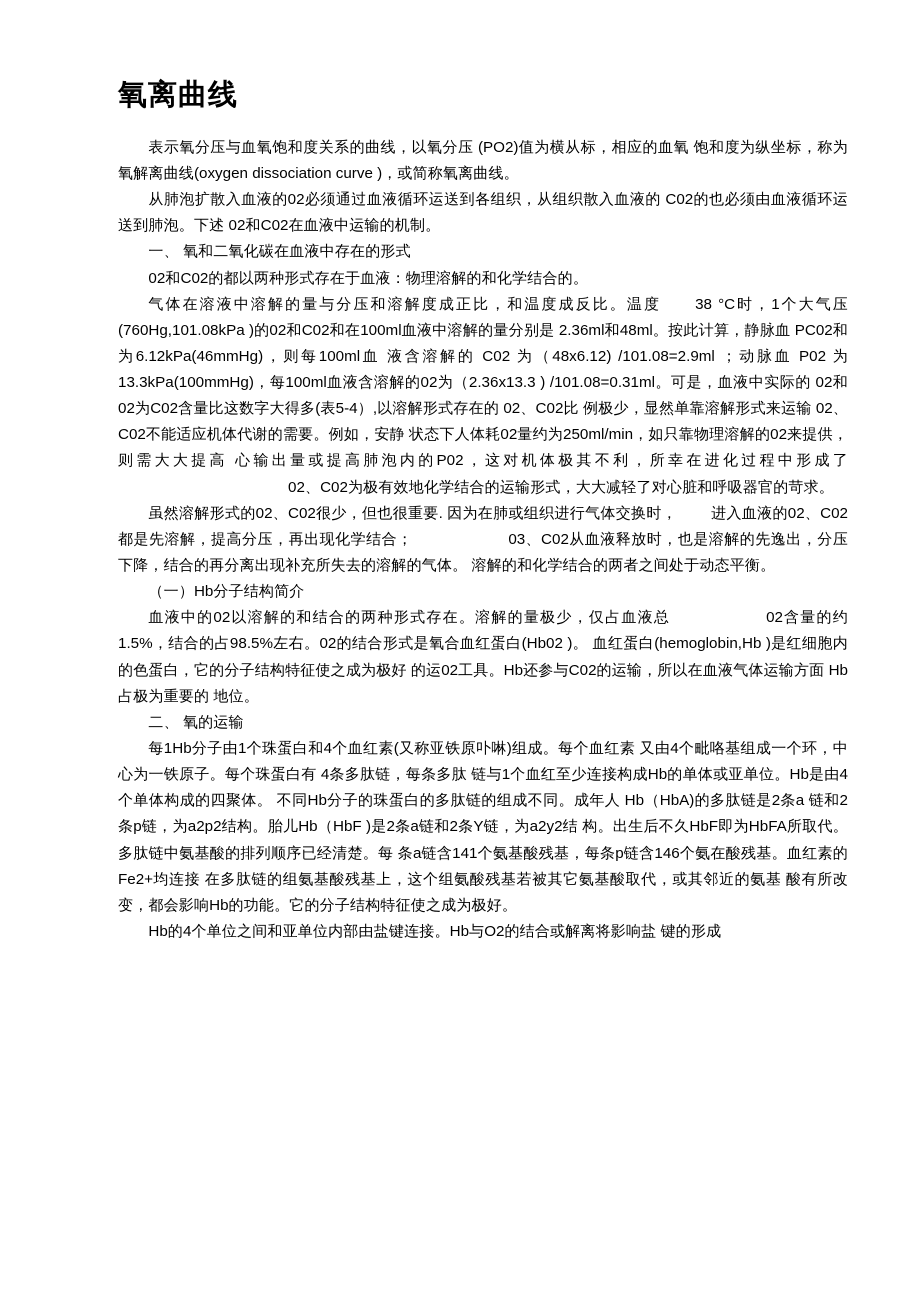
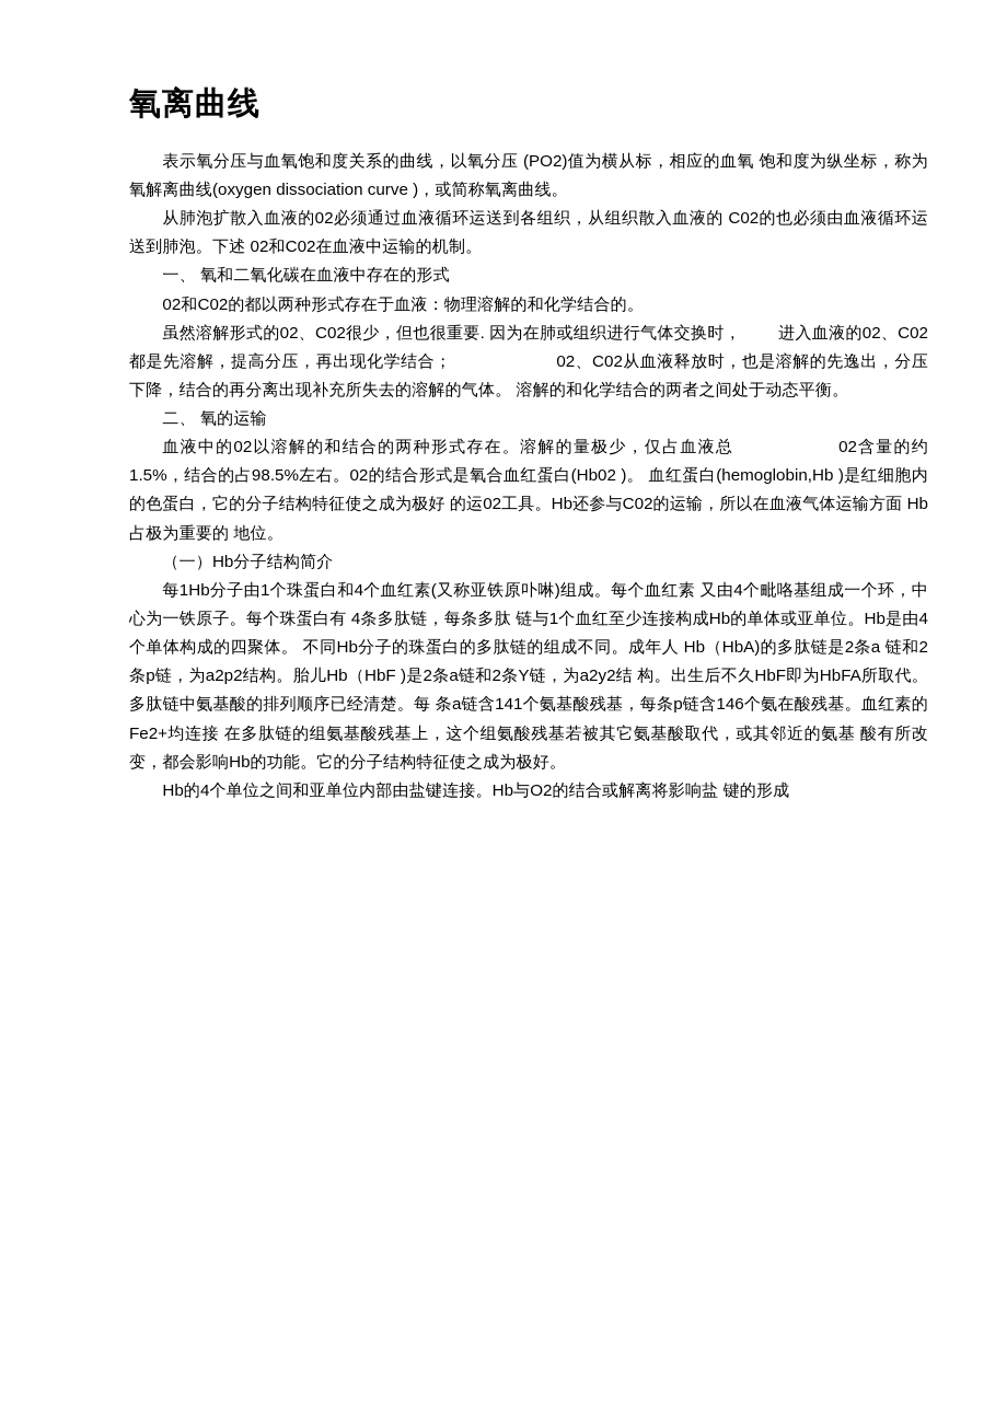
  氧离曲线
  表示氧分压与血氧饱和度关系的曲线，以氧分压 (PO2)值为横从标，相应的血氧 饱和度为纵坐标，称为氧解离曲线(oxygen dissociation curve )，或简称氧离曲线。
  从肺泡扩散入血液的02必须通过血液循环运送到各组织，从组织散入血液的 C02的也必须由血液循环运送到肺泡。下述 02和C02在血液中运输的机制。
  一、 氧和二氧化碳在血液中存在的形式
  02和C02的都以两种形式存在于血液：物理溶解的和化学结合的。
- 气体在溶液中溶解的量与分压和溶解度成正比，和温度成反比。温度 38 °C时，1个大气压(760Hg,101.08kPa )的02和C02和在100ml血液中溶解的量分别是 2.36ml和48ml。按此计算，静脉血 PC02和为6.12kPa(46mmHg)，则每100ml血 液含溶解的 C02 为（48x6.12) /101.08=2.9ml ；动脉血 P02 为 13.3kPa(100mmHg)，每100ml血液含溶解的02为（2.36x13.3 ) /101.08=0.31ml。可是，血液中实际的 02和02为C02含量比这数字大得多(表5-4）,以溶解形式存在的 02、C02比 例极少，显然单靠溶解形式来运输 02、C02不能适应机体代谢的需要。例如，安静 状态下人体耗02量约为250ml/min，如只靠物理溶解的02来提供，则需大大提高 心输出量或提高肺泡内的P02，这对机体极其不利，所幸在进化过程中形成了02、C02为极有效地化学结合的运输形式，大大减轻了对心脏和呼吸器官的苛求。
- 虽然溶解形式的02、C02很少，但也很重要. 因为在肺或组织进行气体交换时， 进入血液的02、C02都是先溶解，提高分压，再出现化学结合； 03、C02从血液释放时，也是溶解的先逸出，分压下降，结合的再分离出现补充所失去的溶解的气体。 溶解的和化学结合的两者之间处于动态平衡。
+ 虽然溶解形式的02、C02很少，但也很重要. 因为在肺或组织进行气体交换时， 进入血液的02、C02都是先溶解，提高分压，再出现化学结合； 02、C02从血液释放时，也是溶解的先逸出，分压下降，结合的再分离出现补充所失去的溶解的气体。 溶解的和化学结合的两者之间处于动态平衡。
- （一）Hb分子结构简介
+ 二、 氧的运输
  血液中的02以溶解的和结合的两种形式存在。溶解的量极少，仅占血液总 02含量的约1.5%，结合的占98.5%左右。02的结合形式是氧合血红蛋白(Hb02 )。 血红蛋白(hemoglobin,Hb )是红细胞内的色蛋白，它的分子结构特征使之成为极好 的运02工具。Hb还参与C02的运输，所以在血液气体运输方面 Hb占极为重要的 地位。
- 二、 氧的运输
+ （一）Hb分子结构简介
  每1Hb分子由1个珠蛋白和4个血红素(又称亚铁原卟啉)组成。每个血红素 又由4个毗咯基组成一个环，中心为一铁原子。每个珠蛋白有 4条多肽链，每条多肽 链与1个血红至少连接构成Hb的单体或亚单位。Hb是由4个单体构成的四聚体。 不同Hb分子的珠蛋白的多肽链的组成不同。成年人 Hb（HbA)的多肽链是2条a 链和2条p链，为a2p2结构。胎儿Hb（HbF )是2条a链和2条Y链，为a2y2结 构。出生后不久HbF即为HbFA所取代。多肽链中氨基酸的排列顺序已经清楚。每 条a链含141个氨基酸残基，每条p链含146个氨在酸残基。血红素的Fe2+均连接 在多肽链的组氨基酸残基上，这个组氨酸残基若被其它氨基酸取代，或其邻近的氨基 酸有所改变，都会影响Hb的功能。它的分子结构特征使之成为极好。
  Hb的4个单位之间和亚单位内部由盐键连接。Hb与O2的结合或解离将影响盐 键的形成
